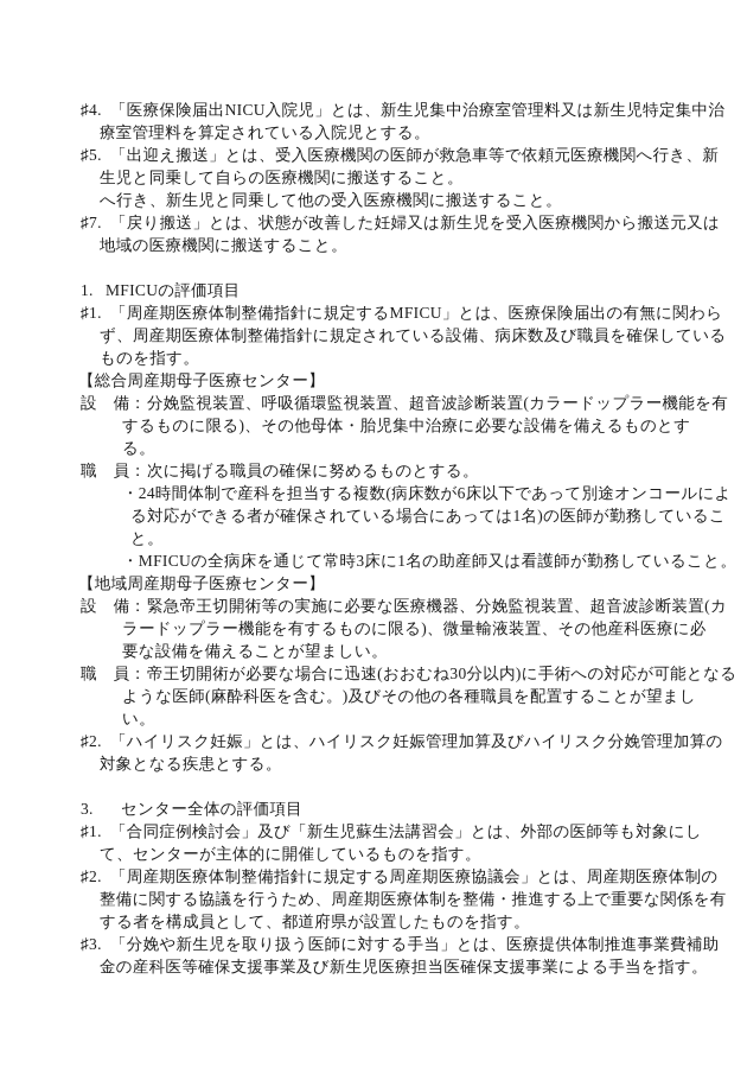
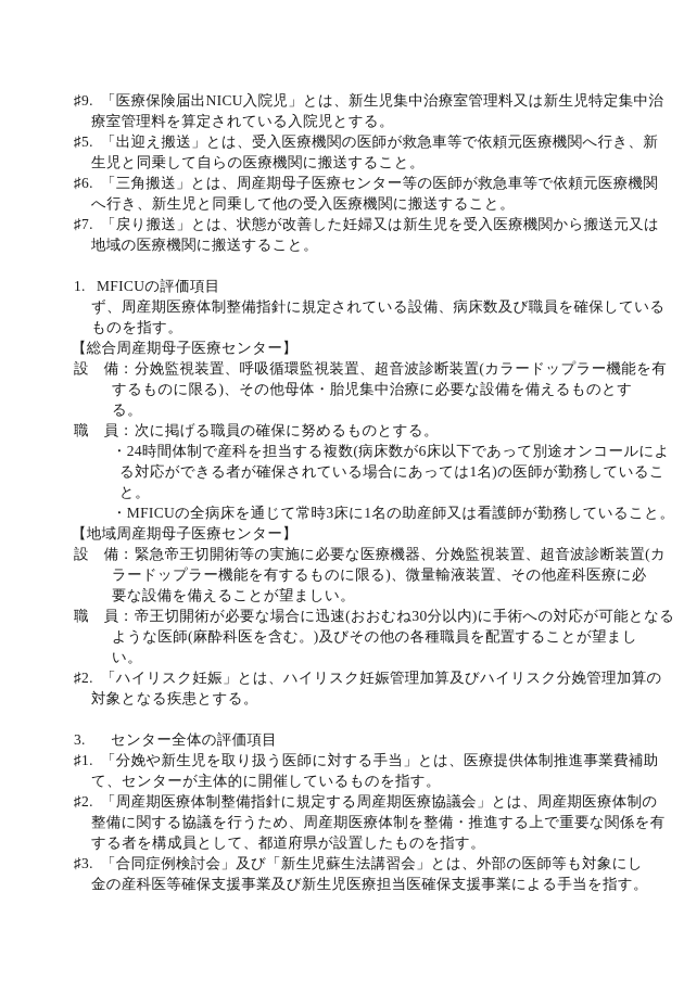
- ♯4. 「医療保険届出NICU入院児」とは、新生児集中治療室管理料又は新生児特定集中治
+ ♯9. 「医療保険届出NICU入院児」とは、新生児集中治療室管理料又は新生児特定集中治
  療室管理料を算定されている入院児とする。
  ♯5. 「出迎え搬送」とは、受入医療機関の医師が救急車等で依頼元医療機関へ行き、新
  生児と同乗して自らの医療機関に搬送すること。
+ ♯6. 「三角搬送」とは、周産期母子医療センター等の医師が救急車等で依頼元医療機関
  へ行き、新生児と同乗して他の受入医療機関に搬送すること。
  ♯7. 「戻り搬送」とは、状態が改善した妊婦又は新生児を受入医療機関から搬送元又は
  地域の医療機関に搬送すること。
  1. MFICUの評価項目
- ♯1. 「周産期医療体制整備指針に規定するMFICU」とは、医療保険届出の有無に関わら
  ず、周産期医療体制整備指針に規定されている設備、病床数及び職員を確保している
  ものを指す。
  【総合周産期母子医療センター】
  設 備：分娩監視装置、呼吸循環監視装置、超音波診断装置(カラードップラー機能を有
  するものに限る)、その他母体・胎児集中治療に必要な設備を備えるものとす
  る。
  職 員：次に掲げる職員の確保に努めるものとする。
  ・24時間体制で産科を担当する複数(病床数が6床以下であって別途オンコールによ
  る対応ができる者が確保されている場合にあっては1名)の医師が勤務しているこ
  と。
  ・MFICUの全病床を通じて常時3床に1名の助産師又は看護師が勤務していること。
  【地域周産期母子医療センター】
  設 備：緊急帝王切開術等の実施に必要な医療機器、分娩監視装置、超音波診断装置(カ
  ラードップラー機能を有するものに限る)、微量輸液装置、その他産科医療に必
  要な設備を備えることが望ましい。
  職 員：帝王切開術が必要な場合に迅速(おおむね30分以内)に手術への対応が可能となる
  ような医師(麻酔科医を含む。)及びその他の各種職員を配置することが望まし
  い。
  ♯2. 「ハイリスク妊娠」とは、ハイリスク妊娠管理加算及びハイリスク分娩管理加算の
  対象となる疾患とする。
  3. センター全体の評価項目
- ♯1. 「合同症例検討会」及び「新生児蘇生法講習会」とは、外部の医師等も対象にし
+ ♯1. 「分娩や新生児を取り扱う医師に対する手当」とは、医療提供体制推進事業費補助
  て、センターが主体的に開催しているものを指す。
  ♯2. 「周産期医療体制整備指針に規定する周産期医療協議会」とは、周産期医療体制の
  整備に関する協議を行うため、周産期医療体制を整備・推進する上で重要な関係を有
  する者を構成員として、都道府県が設置したものを指す。
- ♯3. 「分娩や新生児を取り扱う医師に対する手当」とは、医療提供体制推進事業費補助
+ ♯3. 「合同症例検討会」及び「新生児蘇生法講習会」とは、外部の医師等も対象にし
  金の産科医等確保支援事業及び新生児医療担当医確保支援事業による手当を指す。
